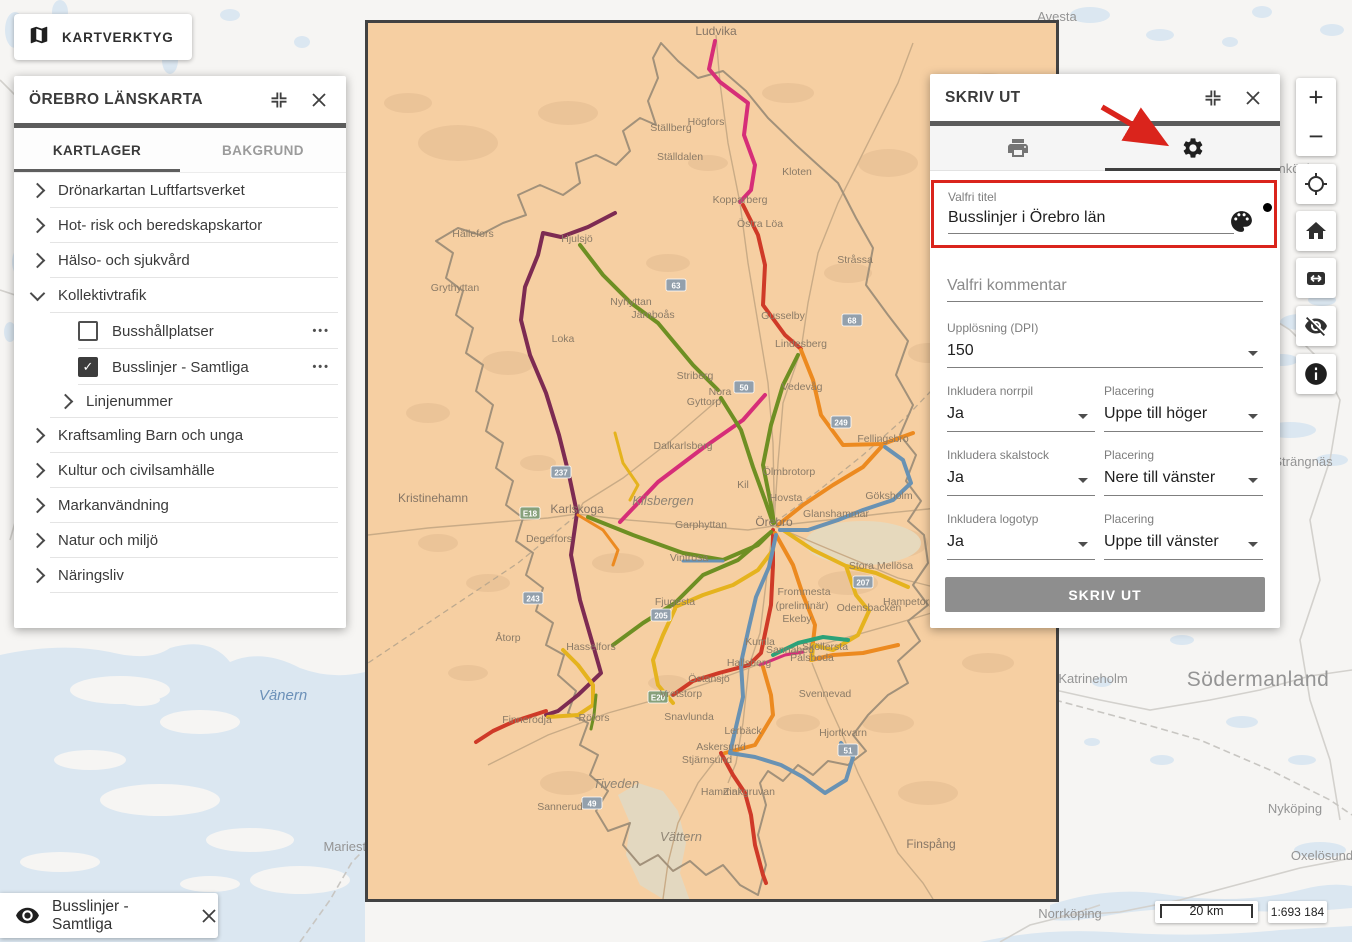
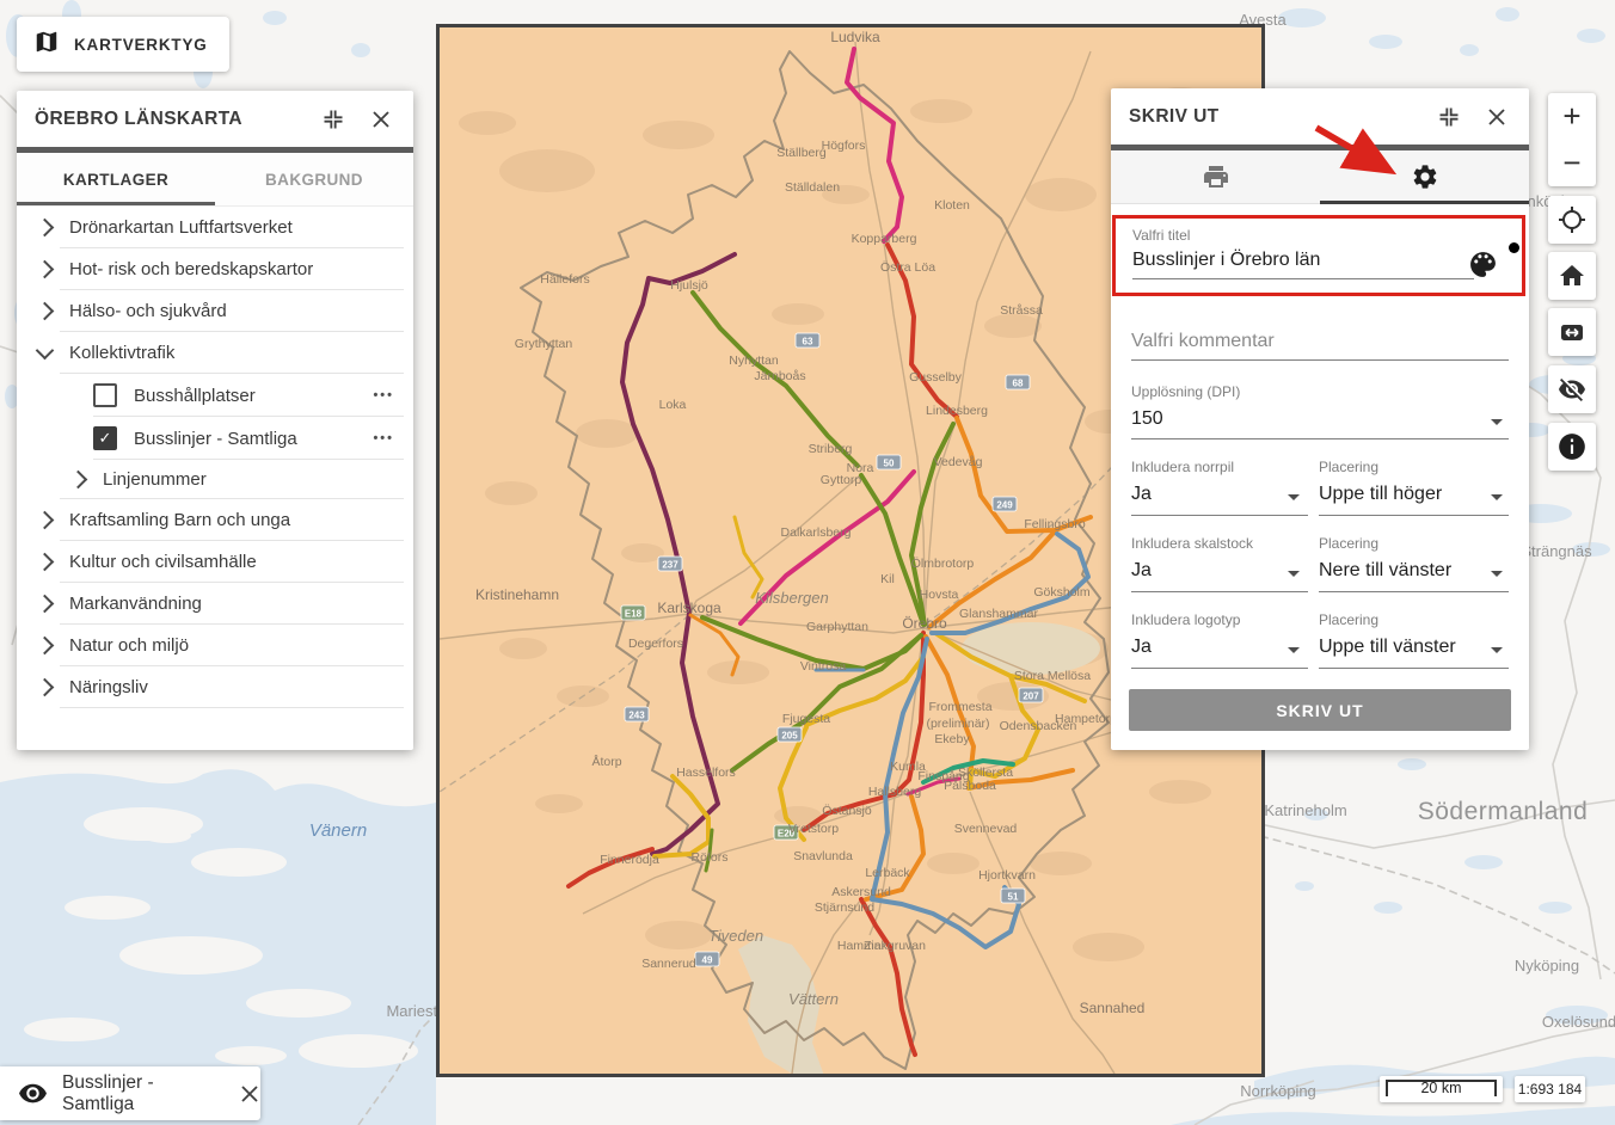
  Avesta
  trängnäs
  Södermanland
  Katrineholm
  Nyköping
  Oxelösund
  Norrköping
  Vänern
  E18
  E20
  63
  68
  50
  237
  243
  205
  249
  207
  51
  49
  Ludvika
  Högfors
  Ställberg
  Ställdalen
  Kloten
  Kopparberg
  Östra Löa
  Stråssa
  Hällefors
  Hjulsjö
  Grythyttan
  Nyhyttan
  Järnboås
  Gusselby
  Lindesberg
  Vedevåg
  Fellingsbro
  Loka
  Striberg
  Nora
  Gyttorp
  Dalkarlsberg
  Ölmbrotorp
  Kil
  Hovsta
  Kilsbergen
  Garphyttan
  Örebro
  Glanshammar
  Göksholm
  Kristinehamn
  Karlskoga
  Degerfors
  Vintrosa
  Stora Mellösa
  Odensbacken
  Hampetor
  Frommesta
  (preliminär)
  Ekeby
  Sköllersta
  Fjugesta
  Hasselfors
  Åtorp
  Kumla
- Sannahed
+ Finspång
  Pålsboda
  Hallsberg
  Östansjö
  Vretstorp
  Svennevad
  Snavlunda
  Lerbäck
  Finnerödja
  Röfors
  Askersund
  Stjärnsund
  Hjortkvarn
  Tiveden
  Hammar
  Zinkgruvan
  Sannerud
  Vättern
- Finspång
+ Sannahed
  KARTVERKTYG
  ÖREBRO LÄNSKARTA
  KARTLAGER
  BAKGRUND
  Drönarkartan Luftfartsverket
  Hot- risk och beredskapskartor
  Hälso- och sjukvård
  Kollektivtrafik
  Busshållplatser
  •••
  ✓
  Busslinjer - Samtliga
  •••
  Linjenummer
  Kraftsamling Barn och unga
  Kultur och civilsamhälle
  Markanvändning
  Natur och miljö
  Näringsliv
  SKRIV UT
  Valfri titel
  Busslinjer i Örebro län
  Valfri kommentar
  Upplösning (DPI)
  150
  Inkludera norrpil
  Ja
  Placering
  Uppe till höger
  Inkludera skalstock
  Ja
  Placering
  Nere till vänster
  Inkludera logotyp
  Ja
  Placering
  Uppe till vänster
  SKRIV UT
  +
  −
  Busslinjer - Samtliga
  20 km
  1:693 184
